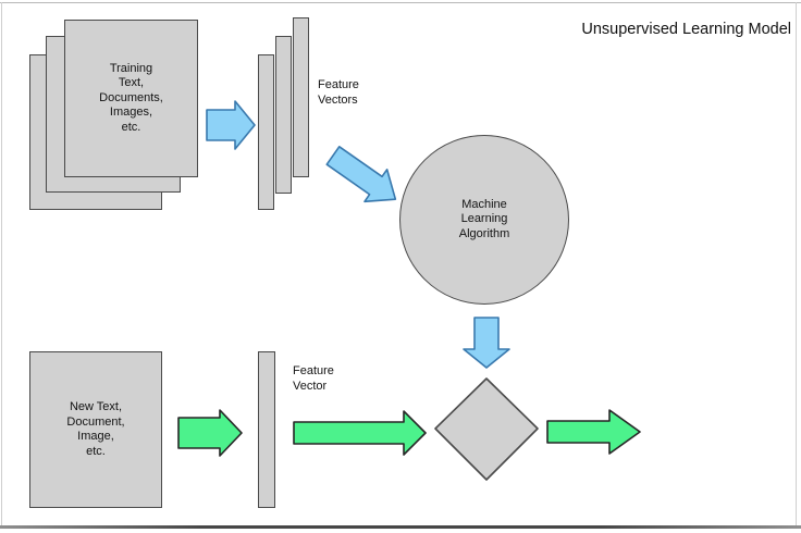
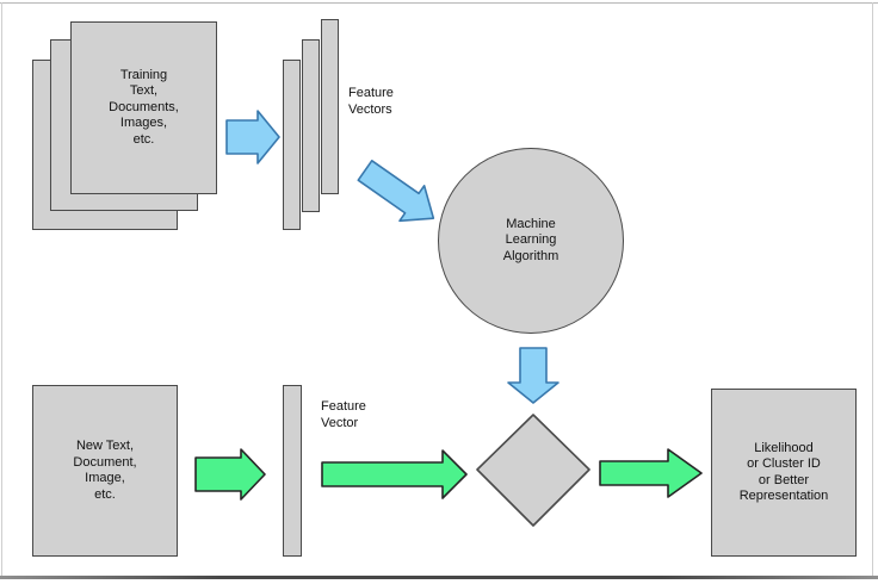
- Unsupervised Learning Model
  Training
  Text,
  Documents,
  Images,
  etc.
  Feature
  Vectors
  Machine
  Learning
  Algorithm
  New Text,
  Document,
  Image,
  etc.
  Feature
  Vector
+ Likelihood
+ or Cluster ID
+ or Better
+ Representation
